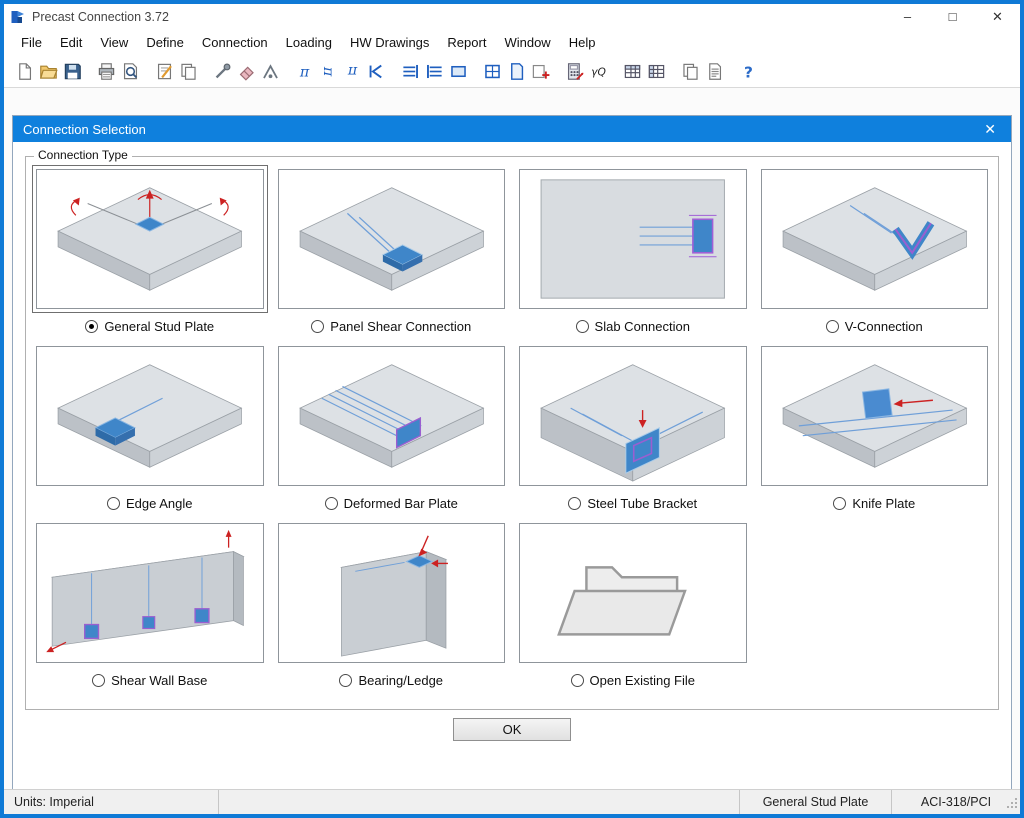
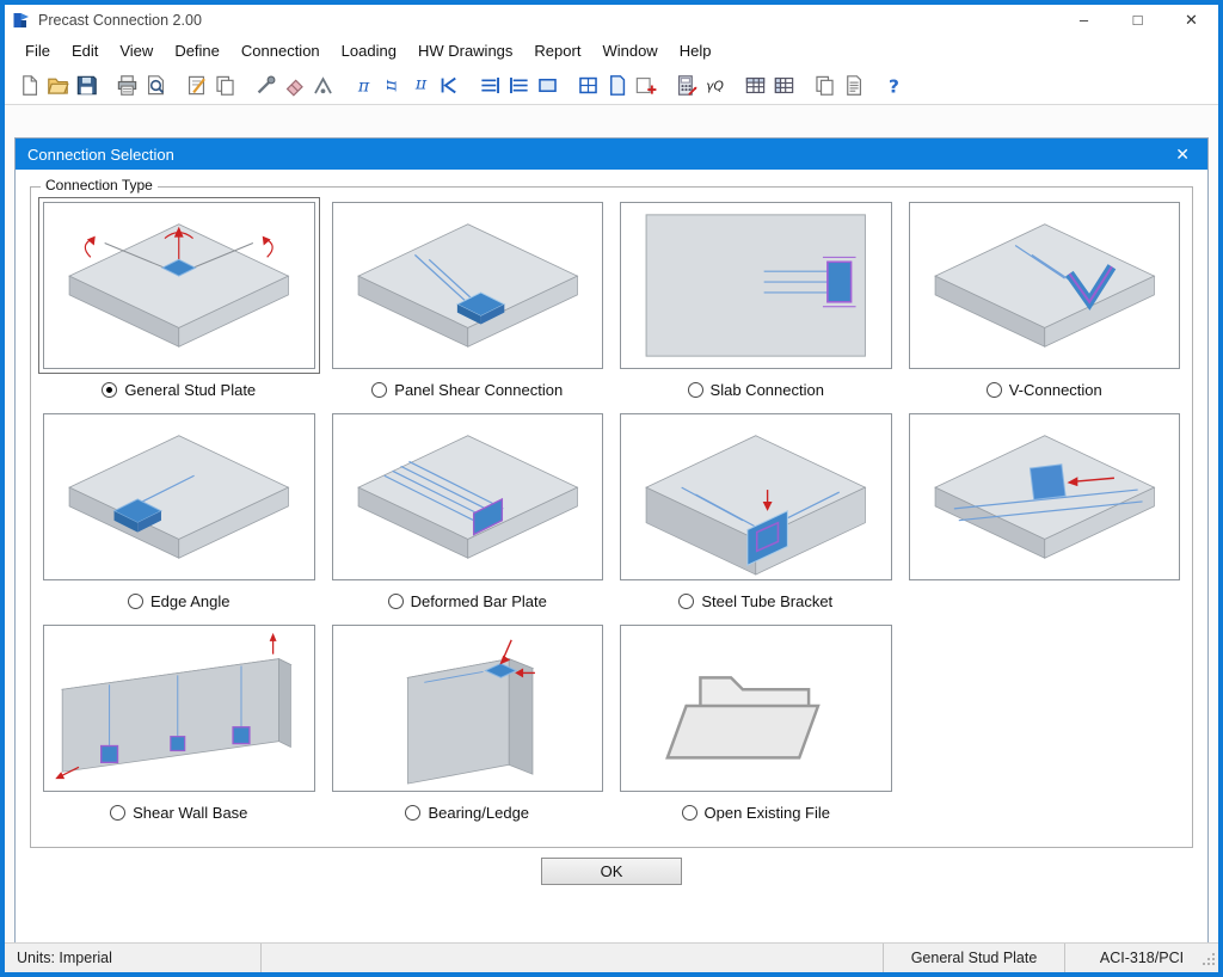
- Precast Connection 3.72
+ Precast Connection 2.00
  –
  □
  ✕
  File
  Edit
  View
  Define
  Connection
  Loading
  HW Drawings
  Report
  Window
  Help
  π
  γQ
  ?
  Connection Selection
  ✕
  Connection Type
  General Stud Plate
  Panel Shear Connection
  Slab Connection
  V-Connection
  Edge Angle
  Deformed Bar Plate
  Steel Tube Bracket
- Knife Plate
  Shear Wall Base
  Bearing/Ledge
  Open Existing File
  OK
  Units: Imperial
  General Stud Plate
  ACI-318/PCI
